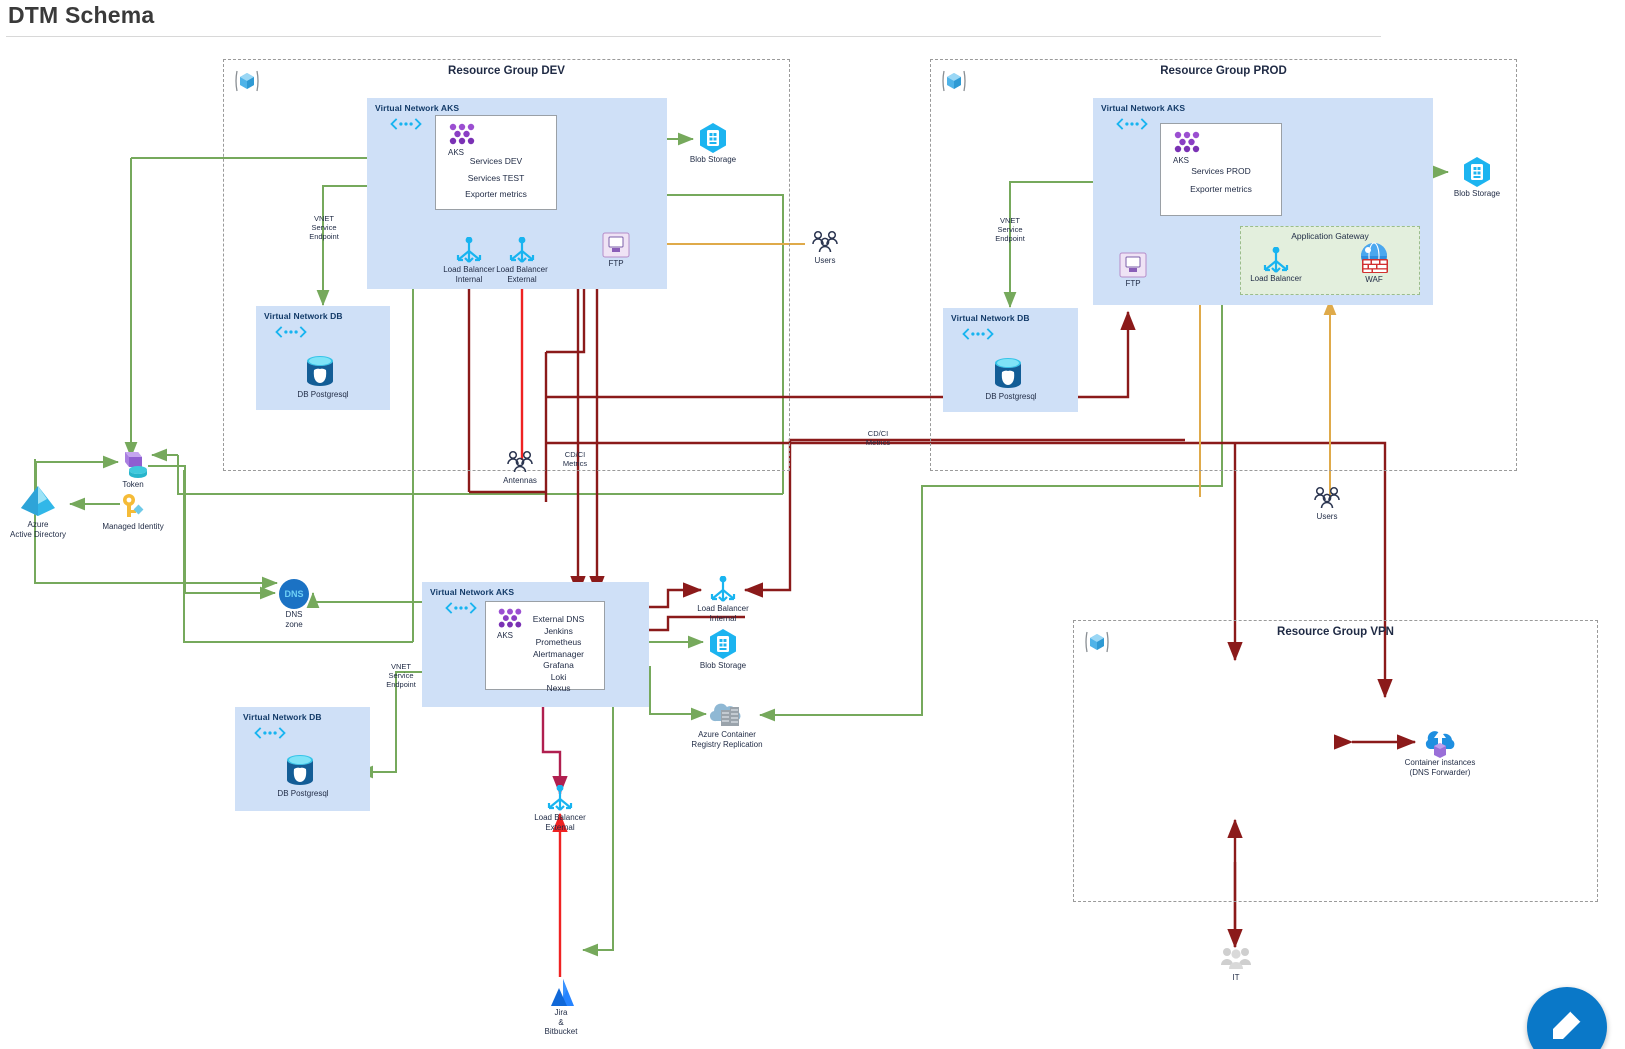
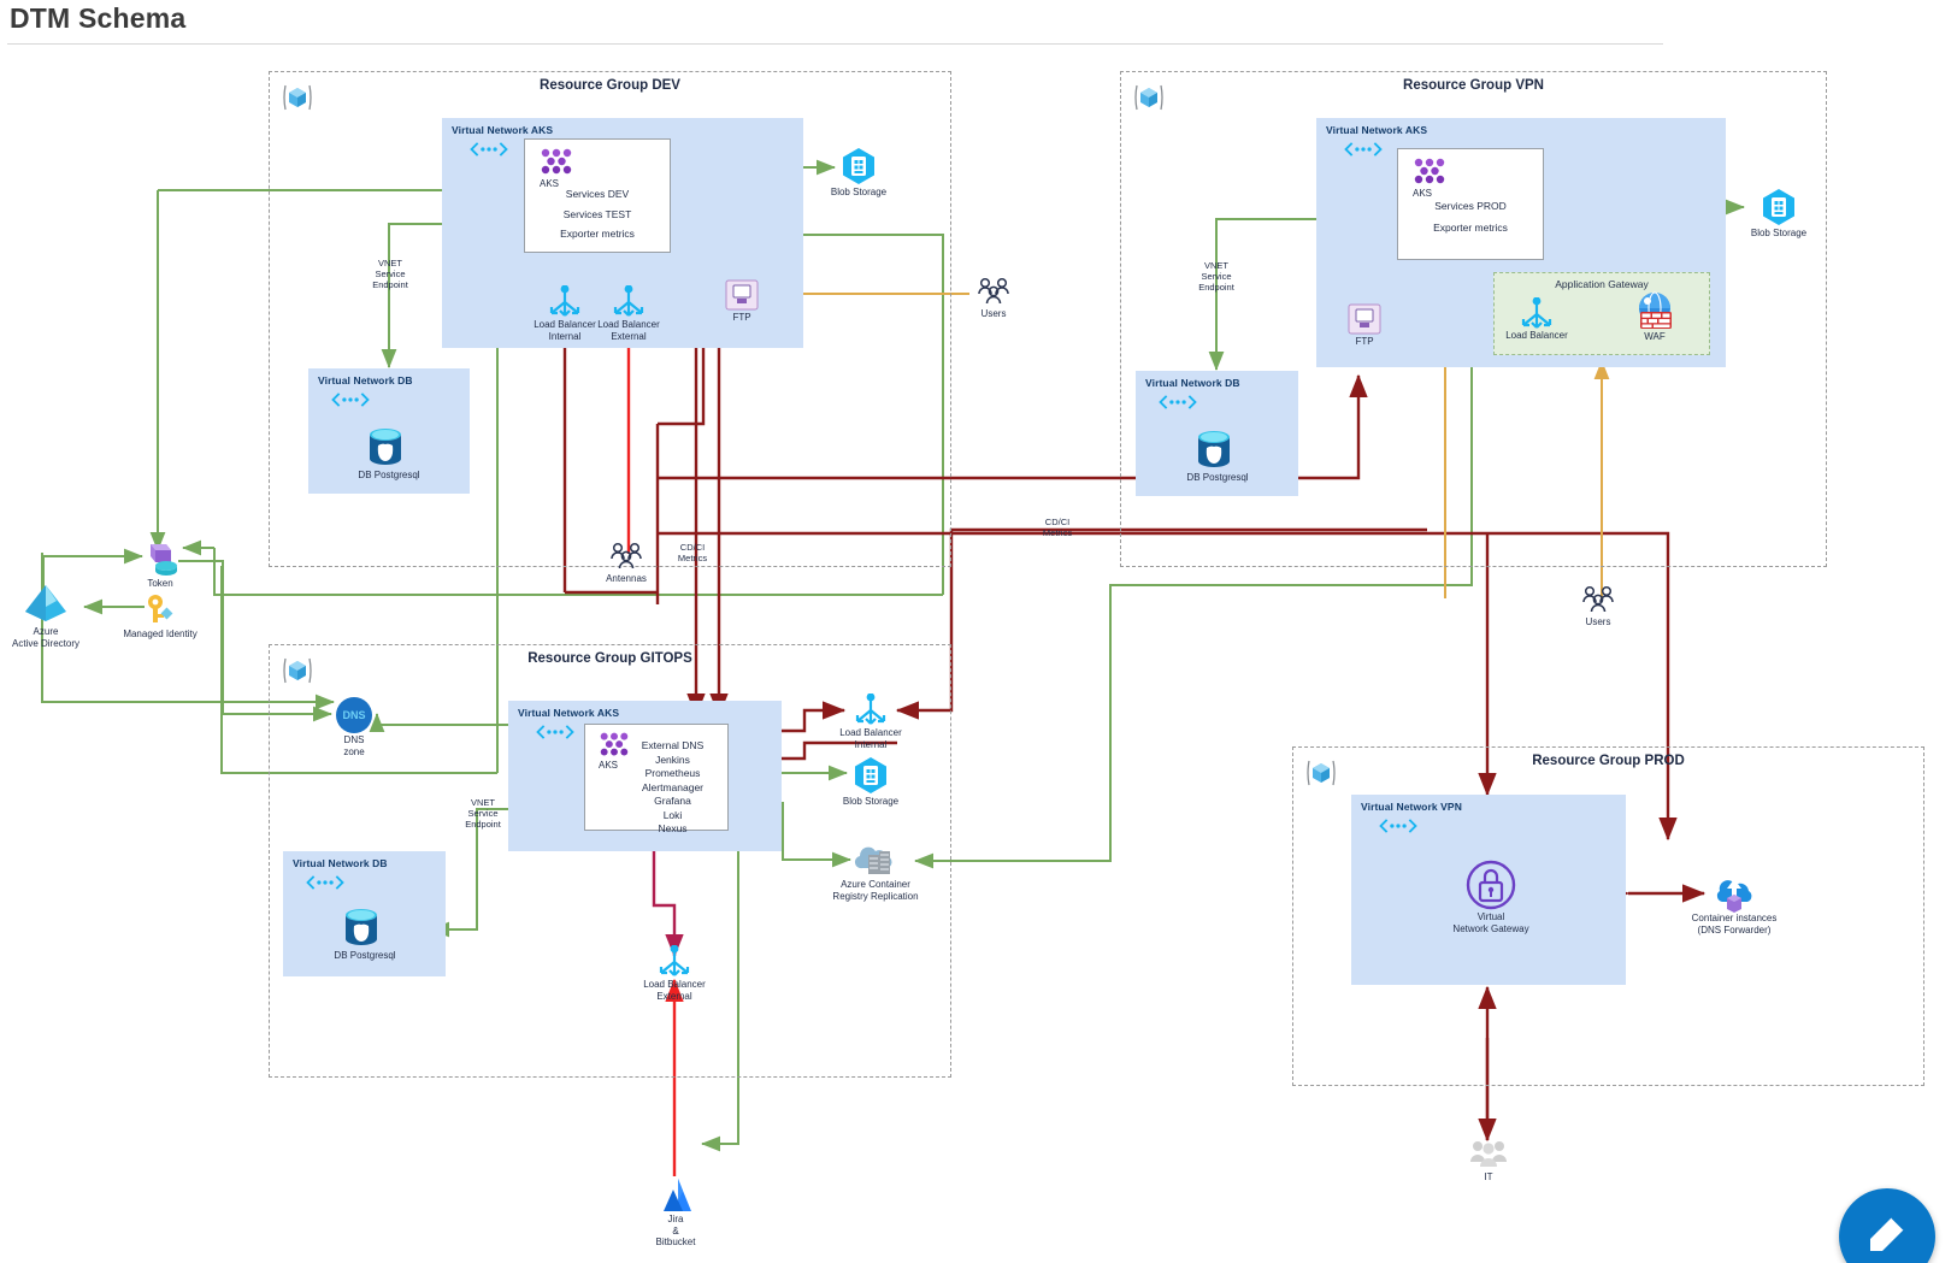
  DTM Schema
  Resource Group DEV
  Virtual Network AKS
  AKS
  Services DEV
  Services TEST
  Exporter metrics
  VNET
  Service
  Endpoint
  Virtual Network DB
  DB Postgresql
  Load Balancer
  Internal
  Load Balancer
  External
  FTP
  Blob Storage
  Users
- Resource Group PROD
+ Resource Group VPN
  Virtual Network AKS
  AKS
  Services PROD
  Exporter metrics
  VNET
  Service
  Endpoint
  Virtual Network DB
  DB Postgresql
  FTP
  Application Gateway
  Load Balancer
  WAF
  Blob Storage
  Users
  Token
  Managed Identity
  Azure
  Active Directory
  Antennas
  CD/CI
  Metrics
  CD/CI
  Metrics
+ Resource Group GITOPS
  DNS
  DNS
  zone
  Virtual Network AKS
  AKS
  External DNS
  Jenkins
  Prometheus
  Alertmanager
  Grafana
  Loki
  Nexus
  VNET
  Service
  Endpoint
  Virtual Network DB
  DB Postgresql
  Load Balancer
  Internal
  Blob Storage
  Azure Container
  Registry Replication
  Load Balancer
  External
- Resource Group VPN
+ Resource Group PROD
+ Virtual Network VPN
+ Virtual
+ Network Gateway
  Container instances
  (DNS Forwarder)
  IT
  Jira
  &
  Bitbucket
